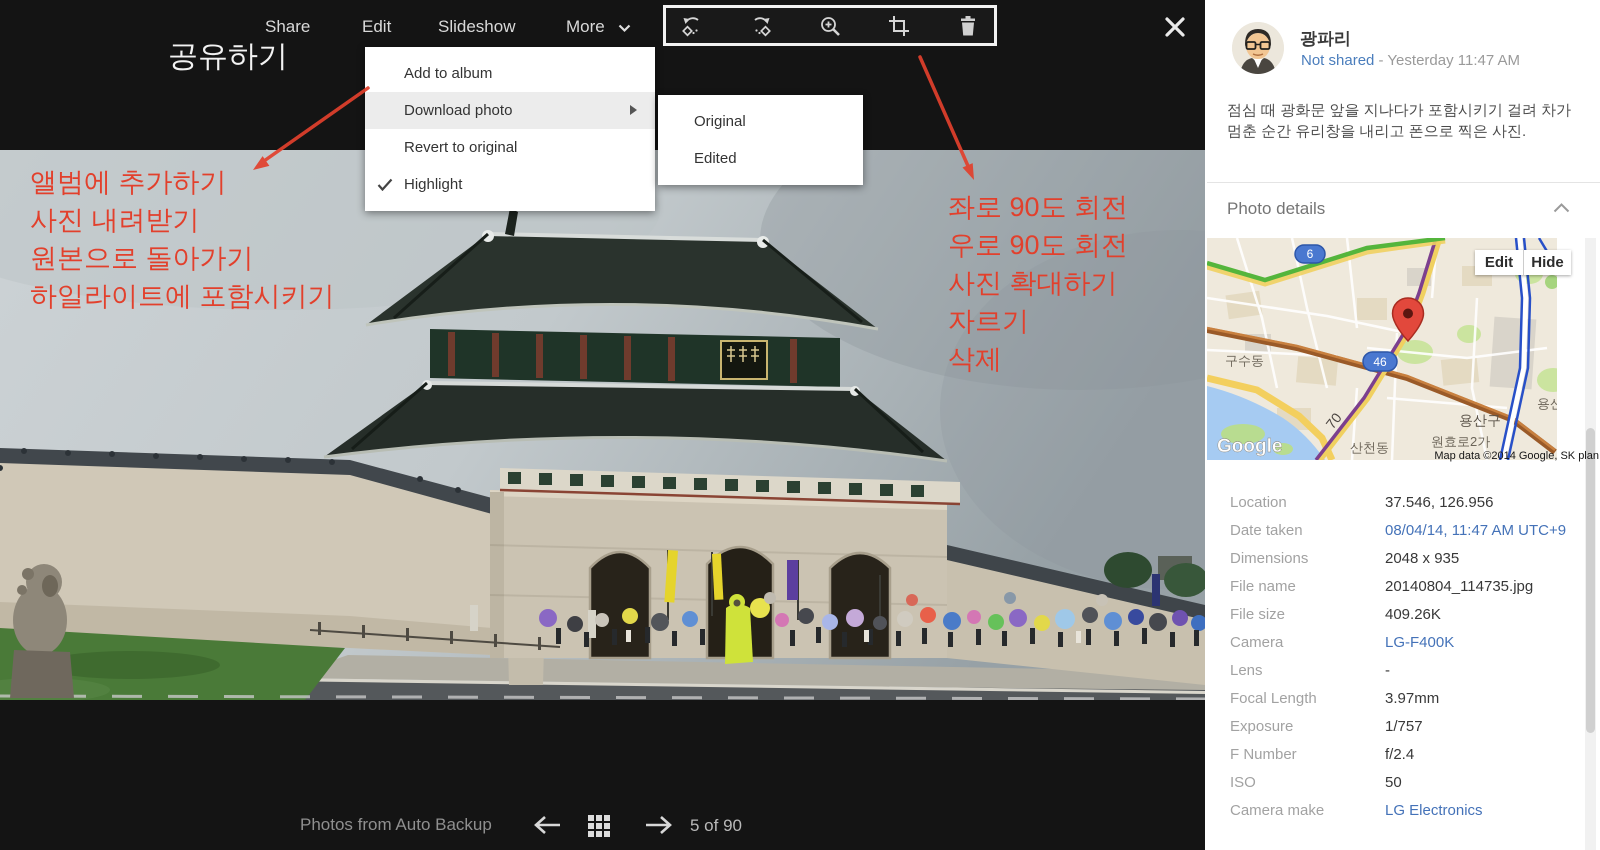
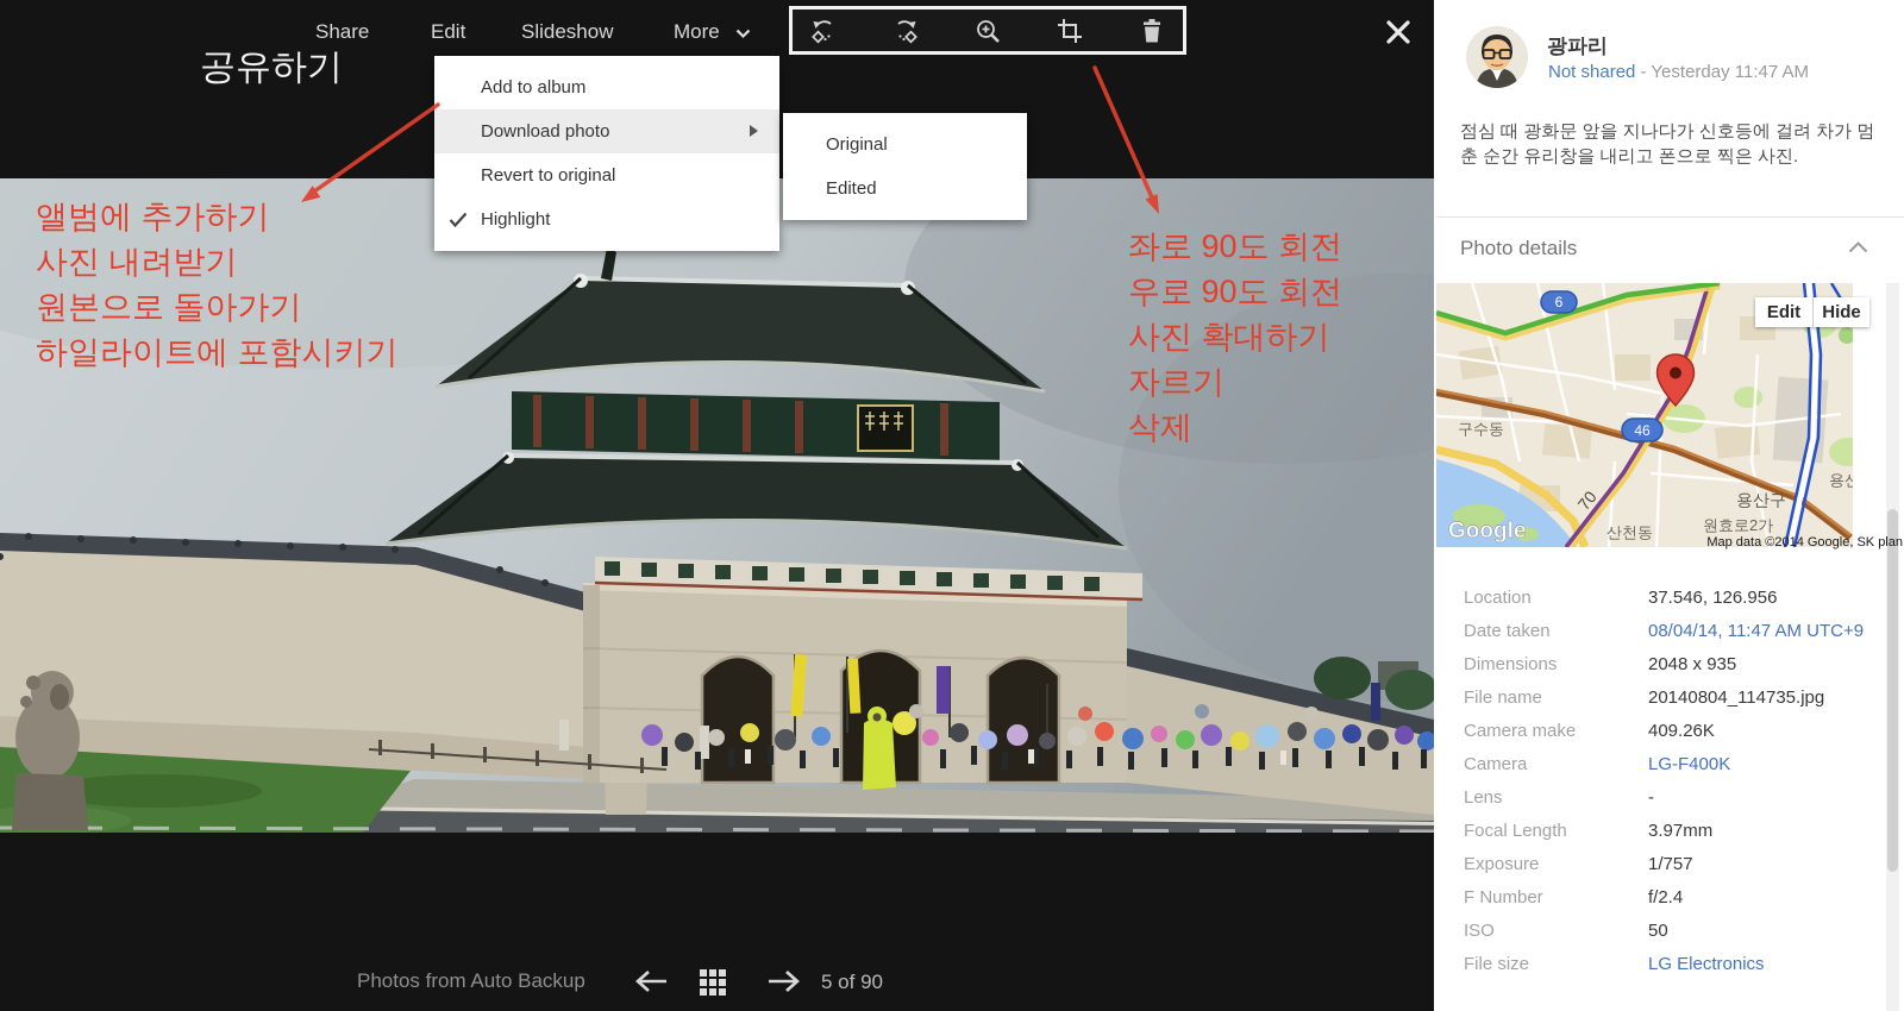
  Share
  Edit
  Slideshow
  More
  Add to album
  Download photo
  Revert to original
  Highlight
  Original
  Edited
  공유하기
  앨범에 추가하기
  사진 내려받기
  원본으로 돌아가기
  하일라이트에 포함시키기
  좌로 90도 회전
  우로 90도 회전
  사진 확대하기
  자르기
  삭제
  Photos from Auto Backup
  5 of 90
  광파리
  Not shared - Yesterday 11:47 AM
- 점심 때 광화문 앞을 지나다가 포함시키기 걸려 차가 멈춘 순간 유리창을 내리고 폰으로 찍은 사진.
+ 점심 때 광화문 앞을 지나다가 신호등에 걸려 차가 멈춘 순간 유리창을 내리고 폰으로 찍은 사진.
  Photo details
  6
  46
  구수동
  용산구
  원효로2가
  산천동
  Google
  Edit
  Hide
  Map data ©2014 Google, SK plan
  Location
  37.546, 126.956
  Date taken
  08/04/14, 11:47 AM UTC+9
  Dimensions
  2048 x 935
  File name
  20140804_114735.jpg
- File size
+ Camera make
  409.26K
  Camera
  LG-F400K
  Lens
  -
  Focal Length
  3.97mm
  Exposure
  1/757
  F Number
  f/2.4
  ISO
  50
- Camera make
+ File size
  LG Electronics
